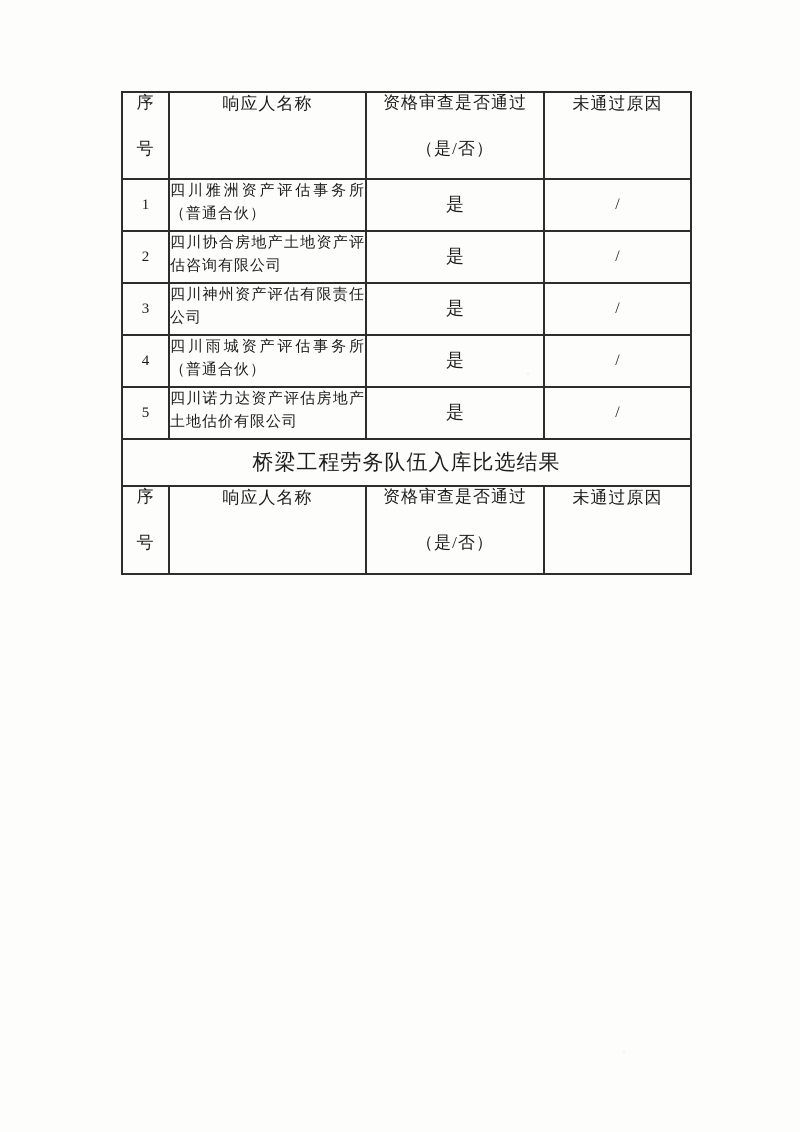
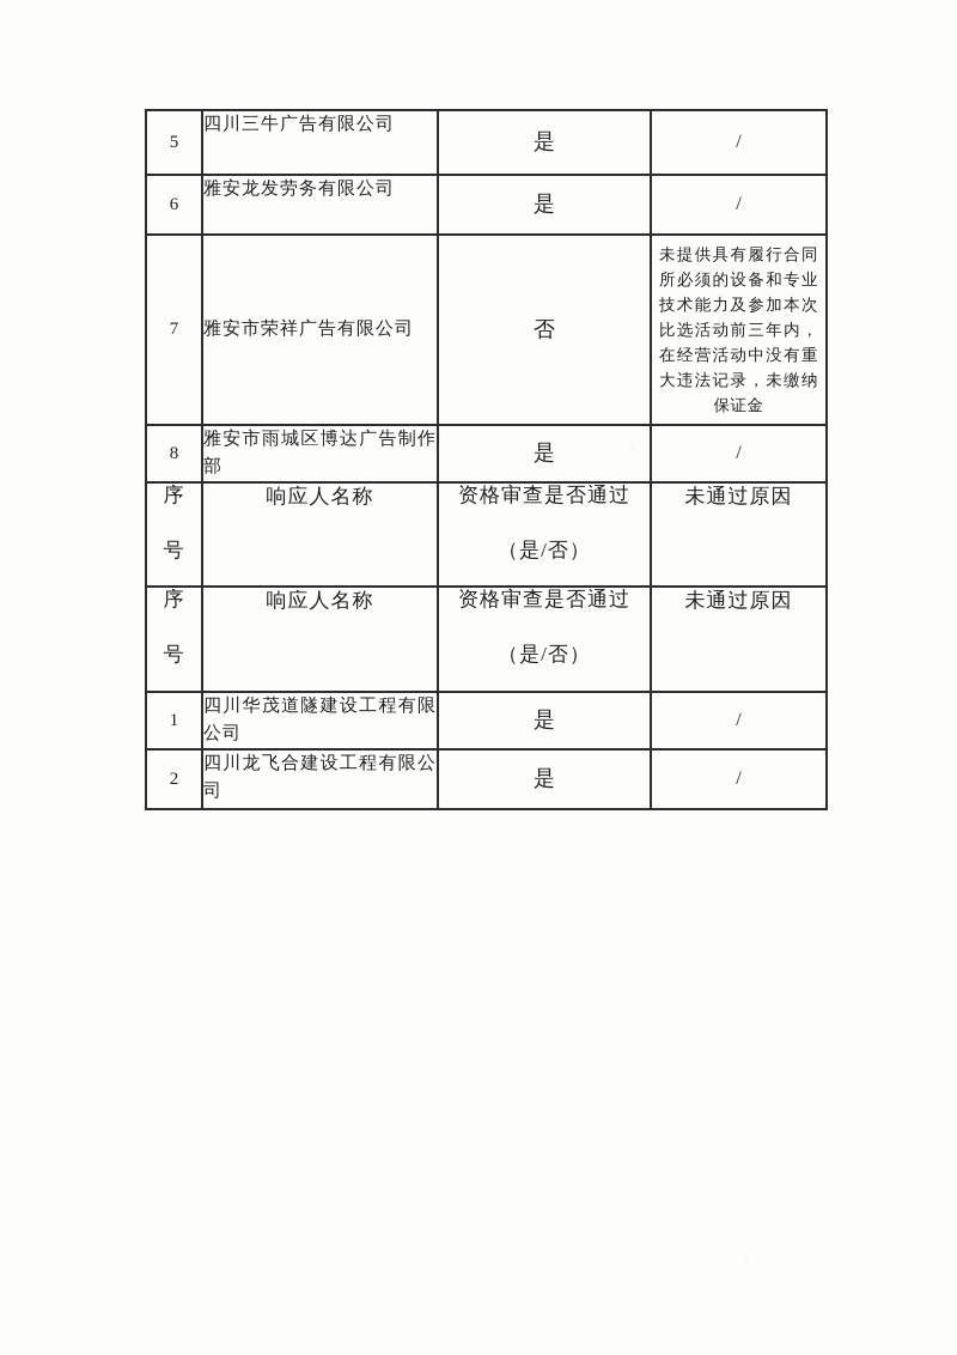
+ 5	四川三牛广告有限公司	是	/
+ 6	雅安龙发劳务有限公司	是	/
+ 7	雅安市荣祥广告有限公司	否	未提供具有履行合同所必须的设备和专业技术能力及参加本次比选活动前三年内，在经营活动中没有重大违法记录，未缴纳保证金
+ 8	雅安市雨城区博达广告制作部	是	/
  序 号	响应人名称	资格审查是否通过 （是/否）	未通过原因
- 1	四川雅洲资产评估事务所（普通合伙）	是	/
- 2	四川协合房地产土地资产评估咨询有限公司	是	/
- 3	四川神州资产评估有限责任公司	是	/
- 4	四川雨城资产评估事务所（普通合伙）	是	/
- 5	四川诺力达资产评估房地产土地估价有限公司	是	/
- 桥梁工程劳务队伍入库比选结果
  序 号	响应人名称	资格审查是否通过 （是/否）	未通过原因
+ 1	四川华茂道隧建设工程有限公司	是	/
+ 2	四川龙飞合建设工程有限公司	是	/
